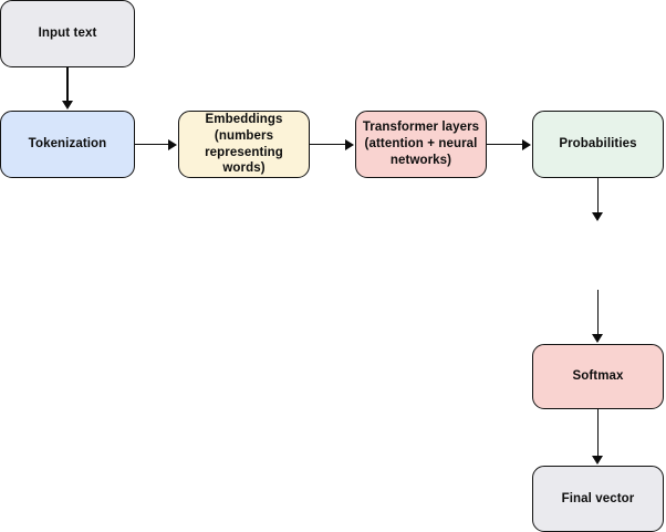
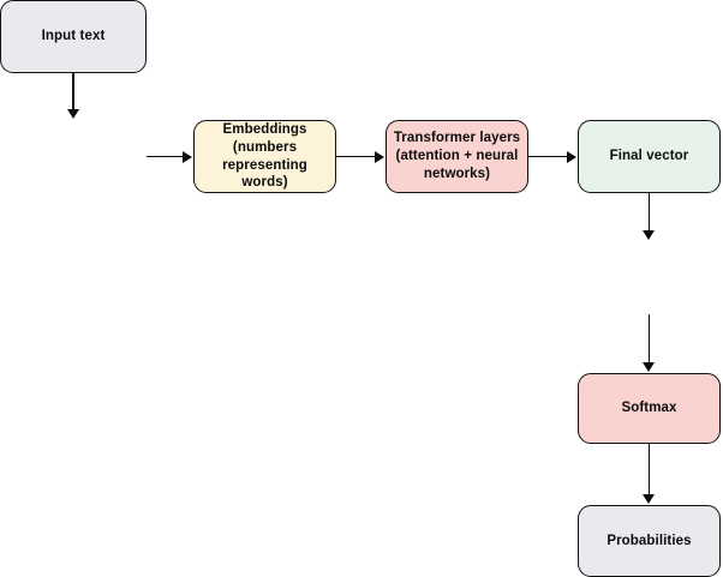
  Input text
- Tokenization
  Embeddings
  (numbers
  representing words)
  Transformer layers
  (attention + neural
  networks)
- Probabilities
+ Final vector
  Softmax
- Final vector
+ Probabilities
